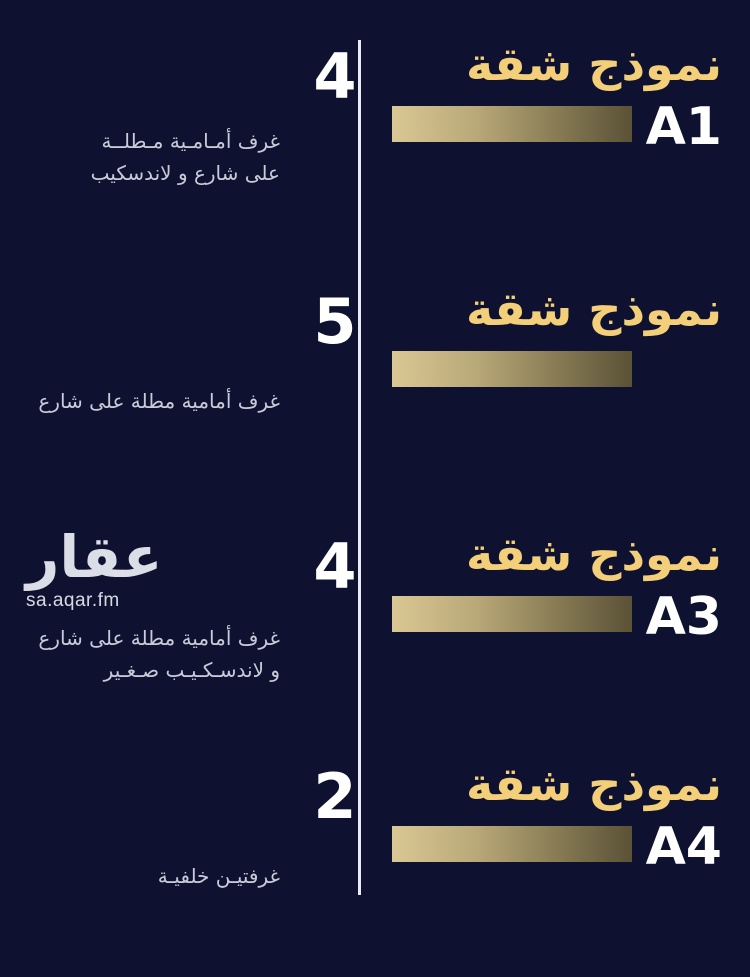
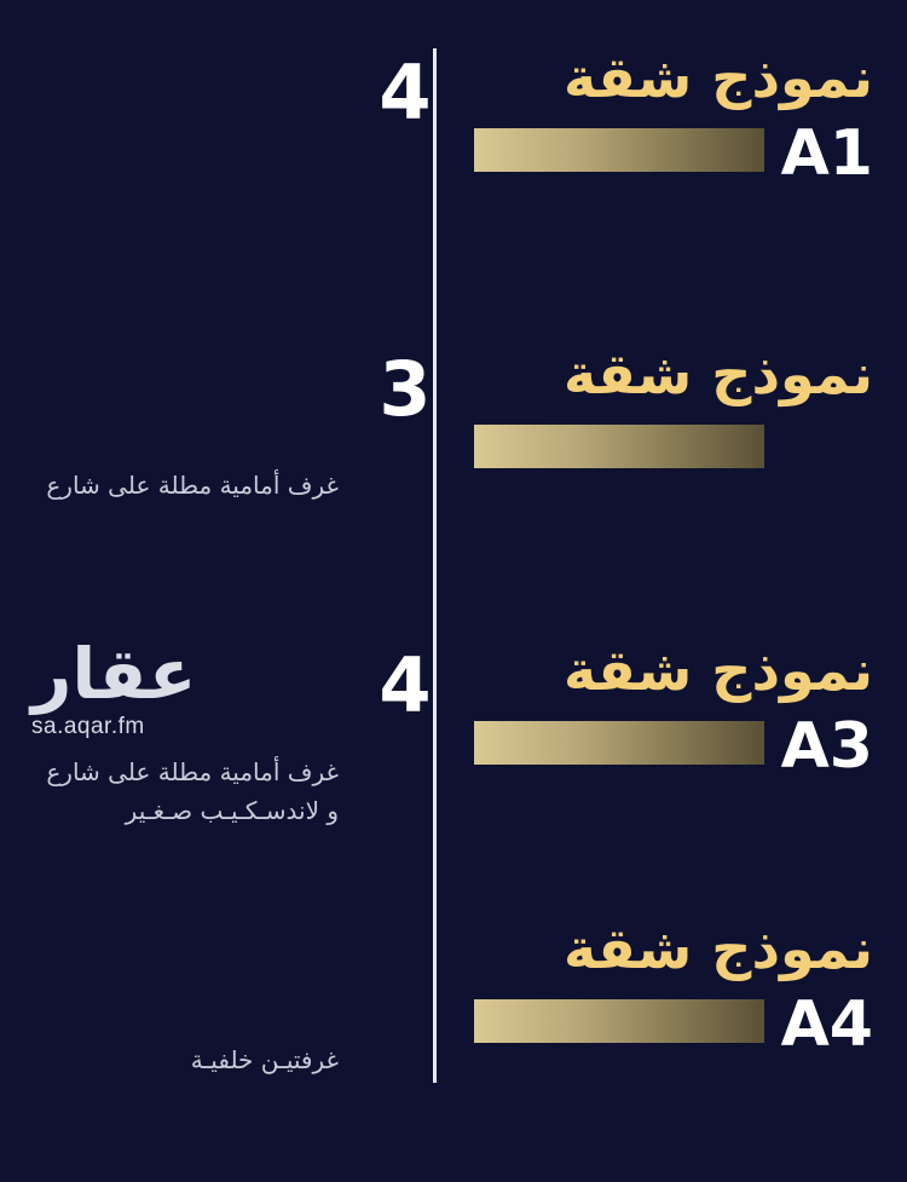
  نموذج شقة
  A1
  4
- غرف أمـامـية مـطلــة
- على شارع و لاندسكيب
  نموذج شقة
- 5
+ 3
  غرف أمامية مطلة على شارع
  نموذج شقة
  A3
  4
  غرف أمامية مطلة على شارع
  و لاندسـكـيـب صـغـير
  نموذج شقة
  A4
- 2
  غرفتيـن خلفيـة
  عقار
  sa.aqar.fm
